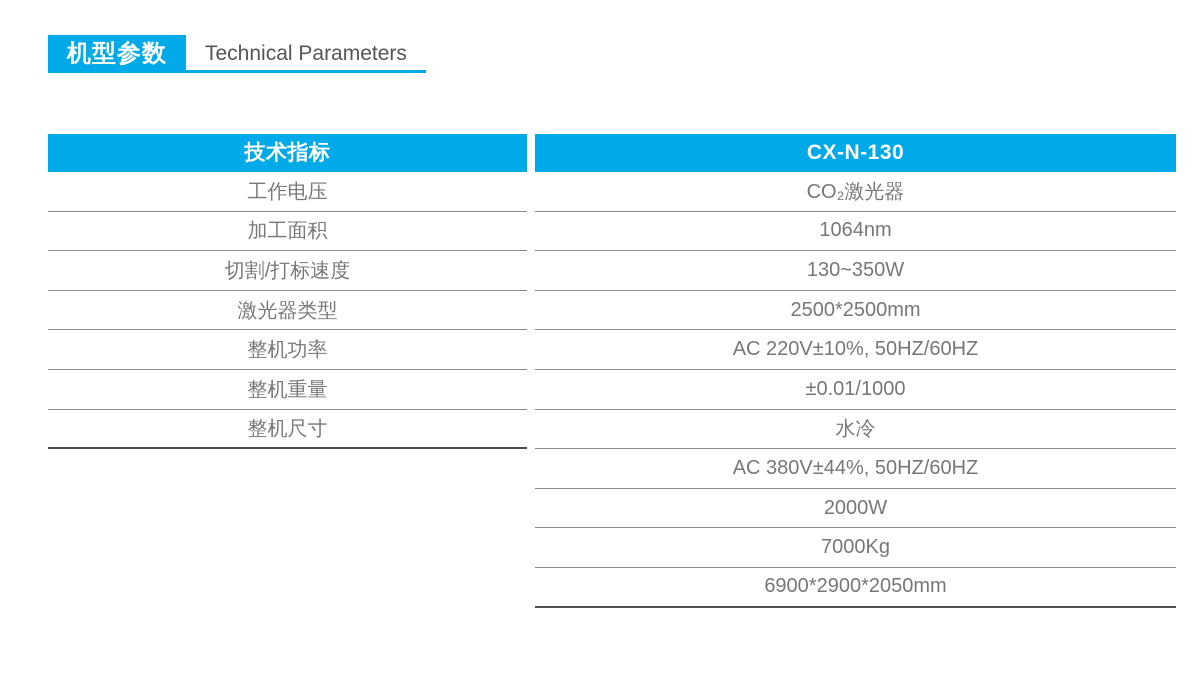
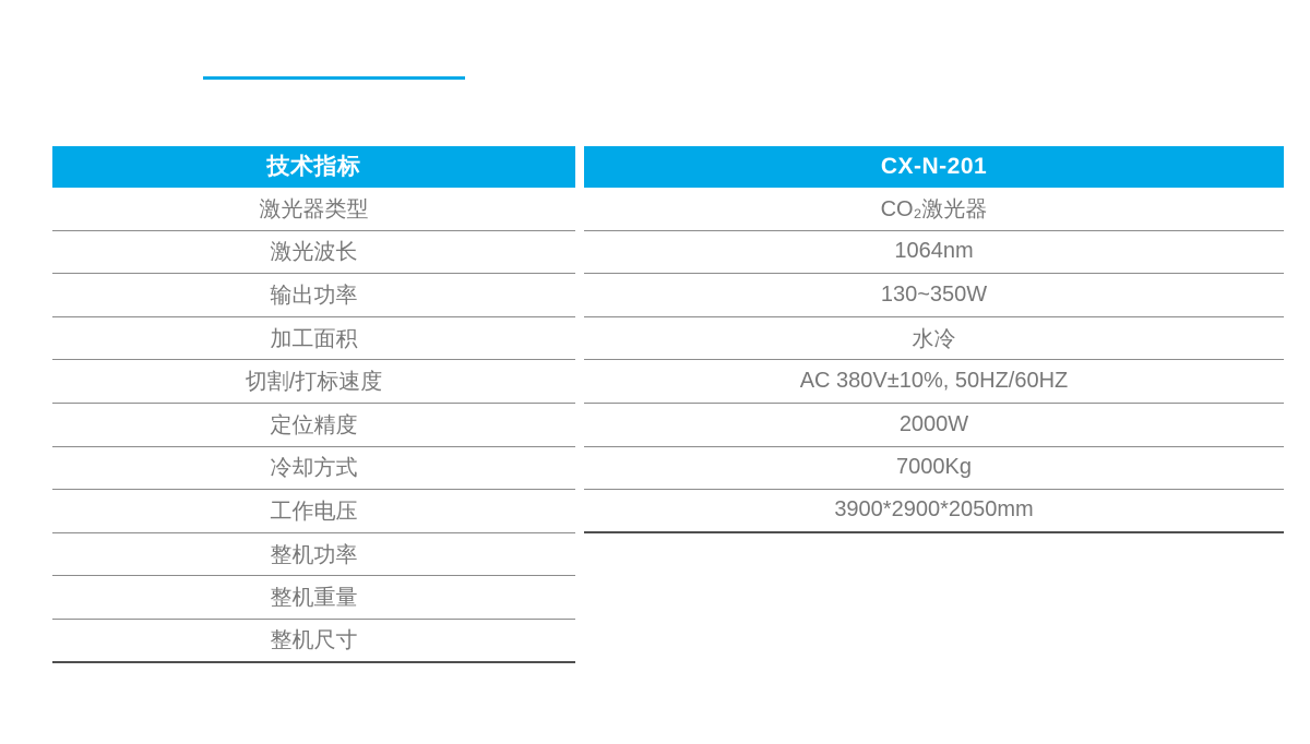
- 机型参数
- Technical Parameters
  技术指标
- 工作电压
+ 激光器类型
+ 激光波长
+ 输出功率
  加工面积
  切割/打标速度
+ 定位精度
+ 冷却方式
- 激光器类型
+ 工作电压
  整机功率
  整机重量
  整机尺寸
- CX-N-130
+ CX-N-201
  CO₂激光器
  1064nm
  130~350W
- 2500*2500mm
- AC 220V±10%, 50HZ/60HZ
- ±0.01/1000
  水冷
- AC 380V±44%, 50HZ/60HZ
+ AC 380V±10%, 50HZ/60HZ
  2000W
  7000Kg
- 6900*2900*2050mm
+ 3900*2900*2050mm
